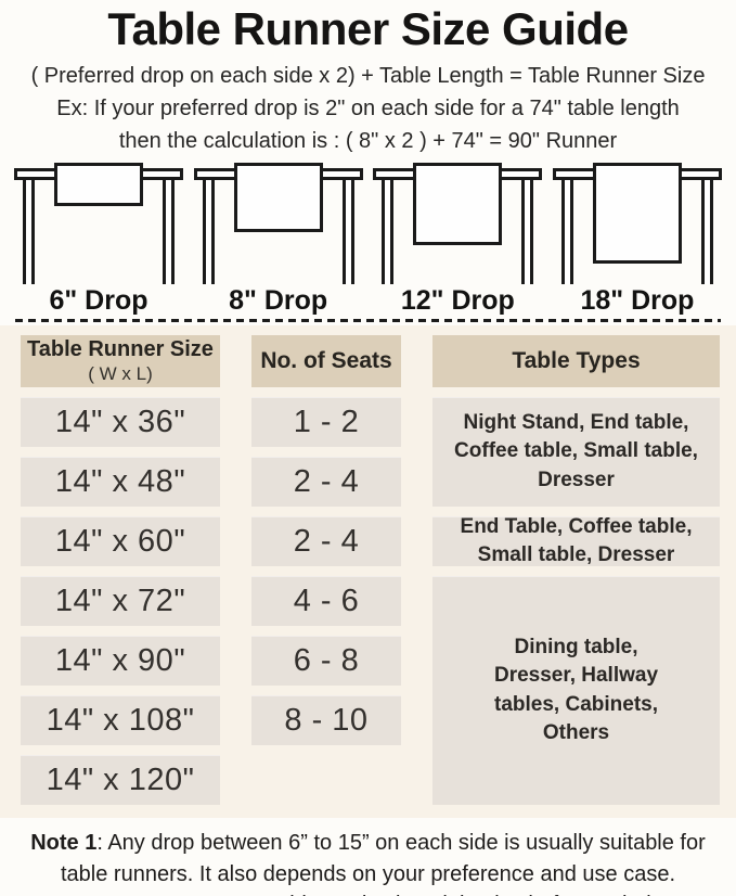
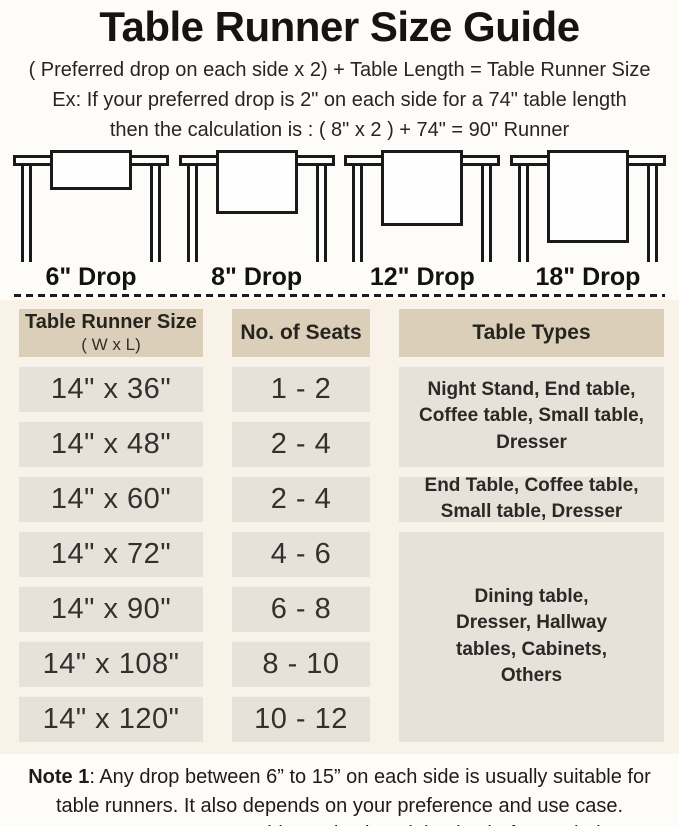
  Table Runner Size Guide
  ( Preferred drop on each side x 2) + Table Length = Table Runner Size
  Ex: If your preferred drop is 2" on each side for a 74" table length
  then the calculation is : ( 8" x 2 ) + 74" = 90" Runner
  6" Drop
  8" Drop
  12" Drop
  18" Drop
  Table Runner Size
  ( W x L)
  No. of Seats
  Table Types
  14" x 36"
  1 - 2
  14" x 48"
  2 - 4
  14" x 60"
  2 - 4
  14" x 72"
  4 - 6
  14" x 90"
  6 - 8
  14" x 108"
  8 - 10
  14" x 120"
+ 10 - 12
  Night Stand, End table, Coffee table, Small table, Dresser
  End Table, Coffee table, Small table, Dresser
  Dining table, Dresser, Hallway tables, Cabinets, Others
  Note 1: Any drop between 6” to 15” on each side is usually suitable for table runners. It also depends on your preference and use case.
